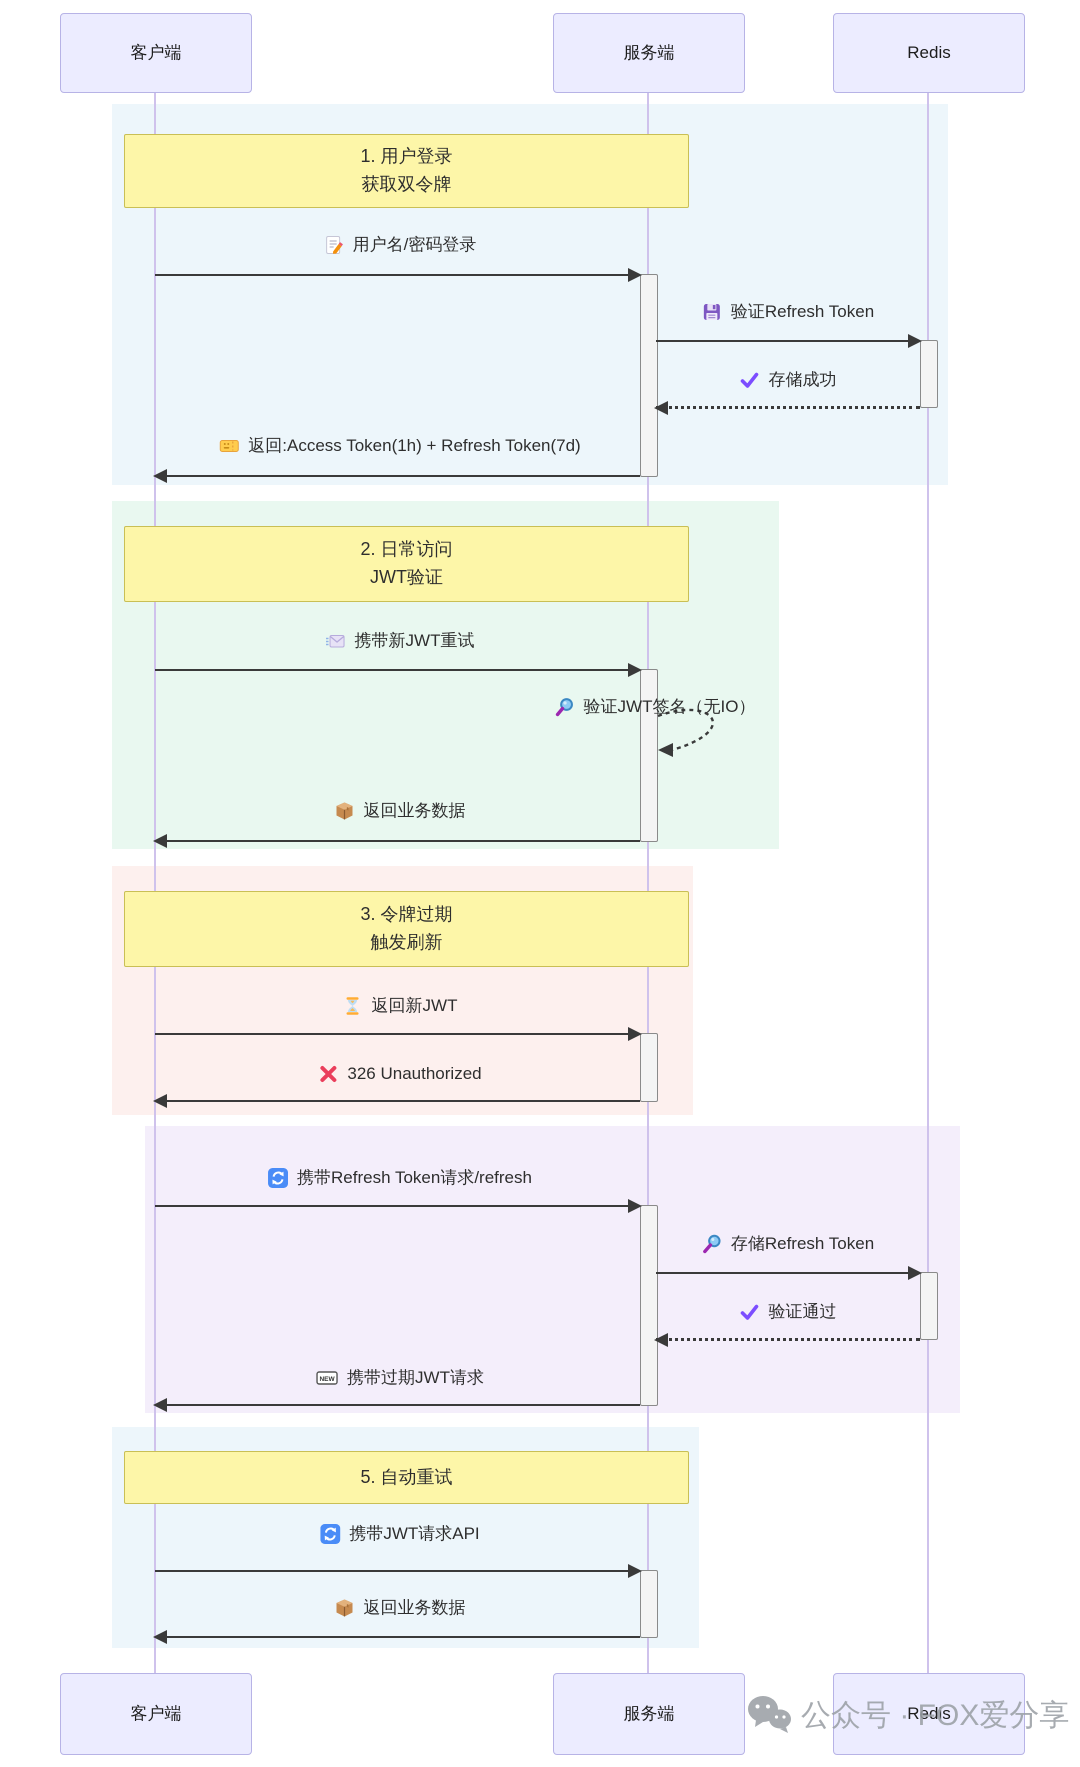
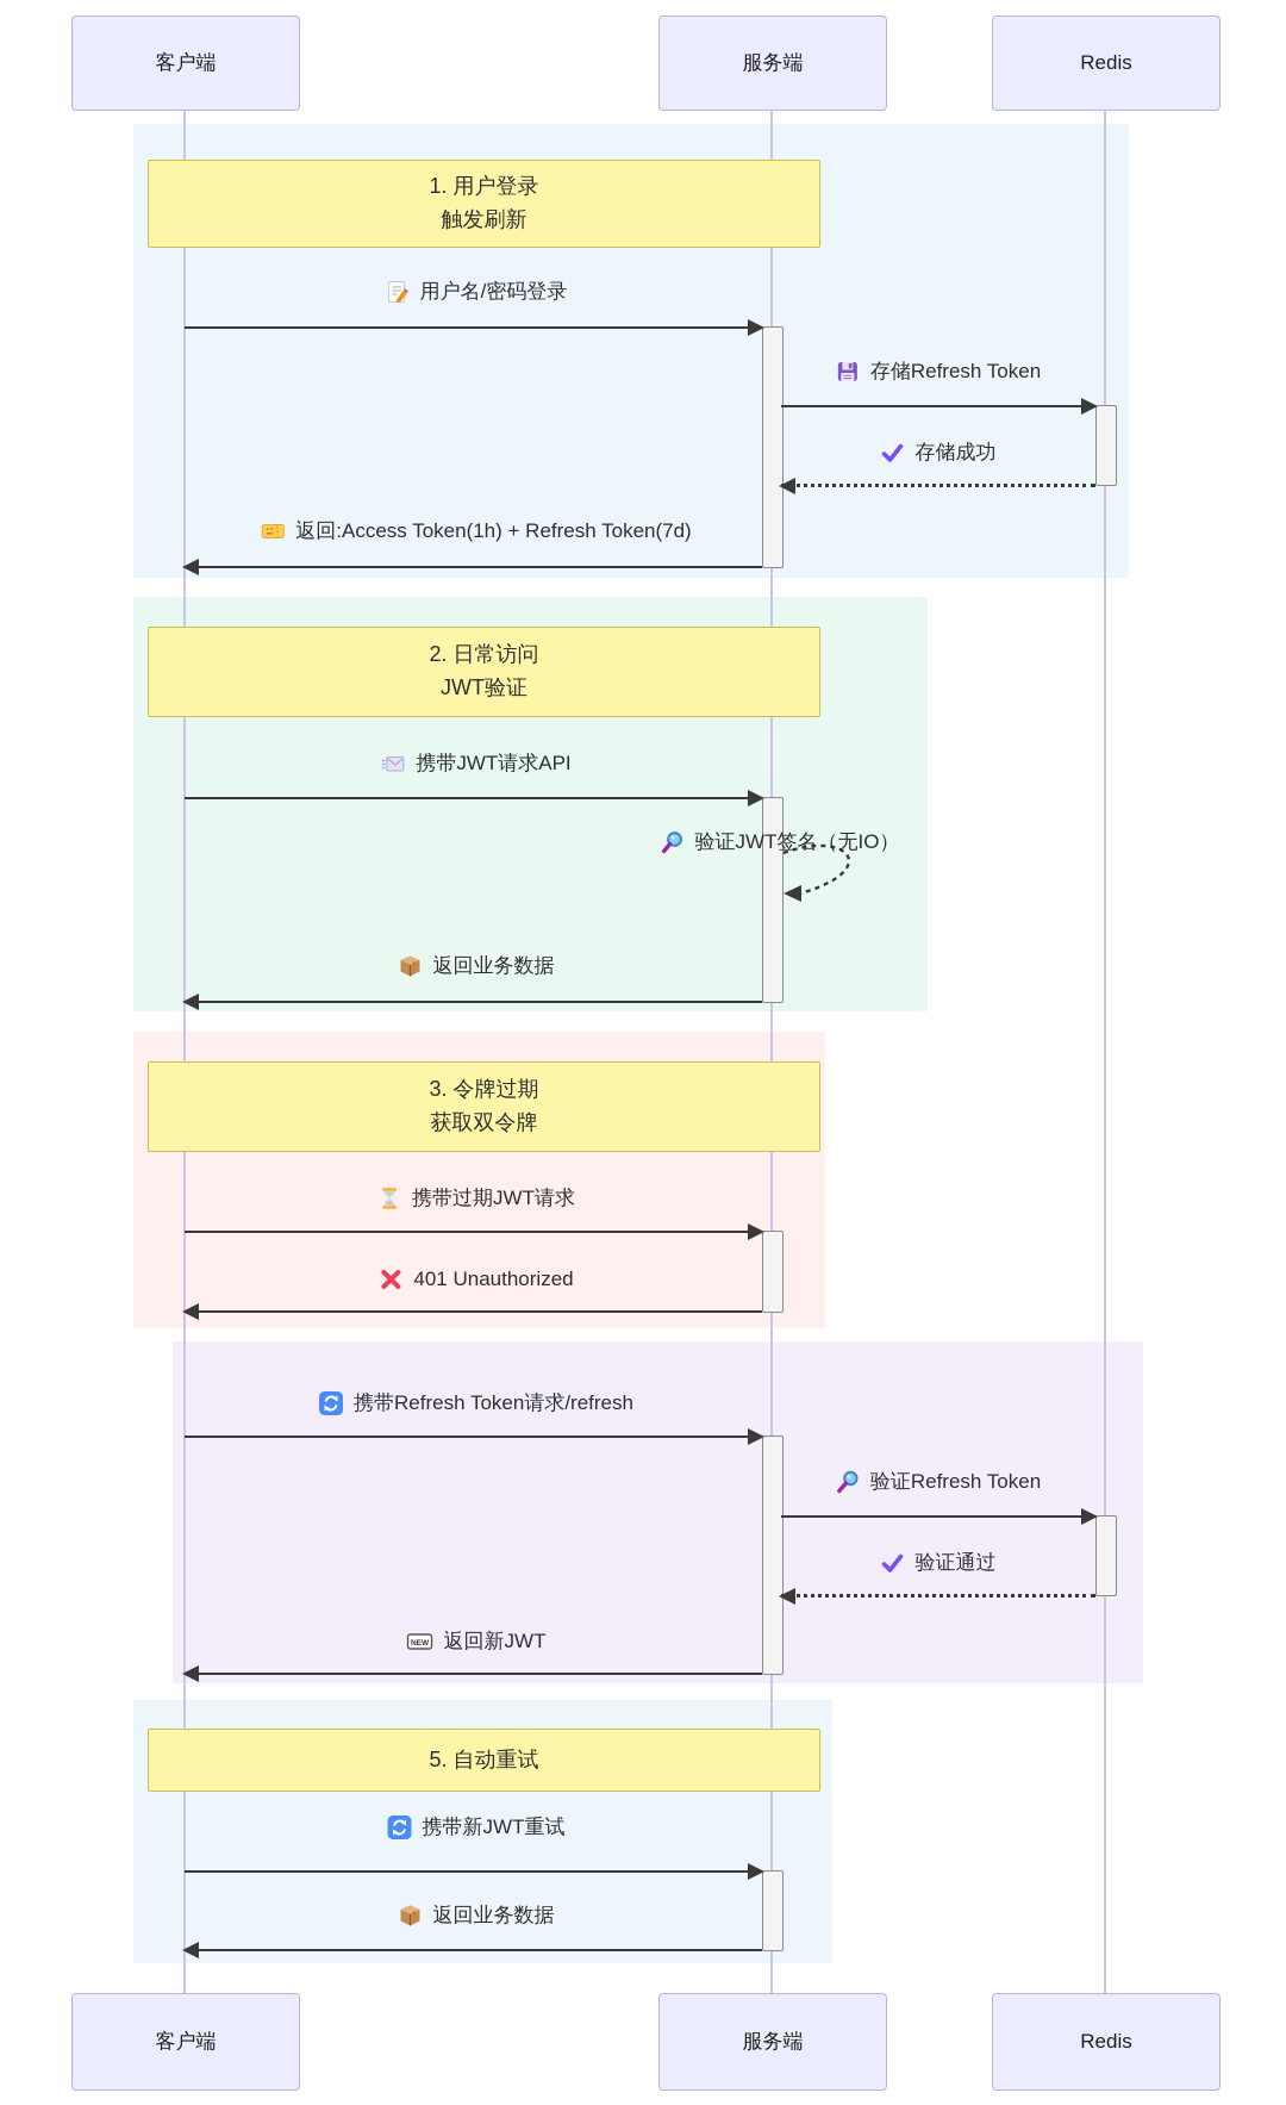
  客户端
  服务端
  Redis
  1. 用户登录
- 获取双令牌
+ 触发刷新
  2. 日常访问
  JWT验证
  3. 令牌过期
- 触发刷新
+ 获取双令牌
  5. 自动重试
  用户名/密码登录
- 验证Refresh Token
+ 存储Refresh Token
  存储成功
  返回:Access Token(1h) + Refresh Token(7d)
- 携带新JWT重试
+ 携带JWT请求API
  验证JWT签名（无IO）
  返回业务数据
- 返回新JWT
+ 携带过期JWT请求
- 326 Unauthorized
+ 401 Unauthorized
  携带Refresh Token请求/refresh
- 存储Refresh Token
+ 验证Refresh Token
  验证通过
- 携带过期JWT请求
+ 返回新JWT
- 携带JWT请求API
+ 携带新JWT重试
  返回业务数据
  客户端
  服务端
  Redis
- 公众号 · FOX爱分享
